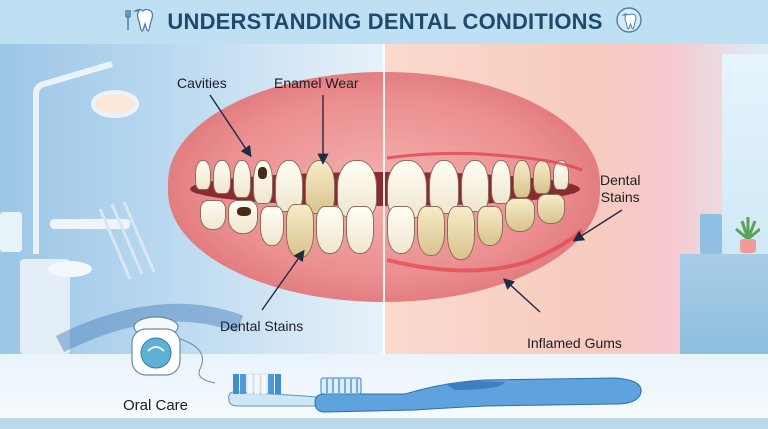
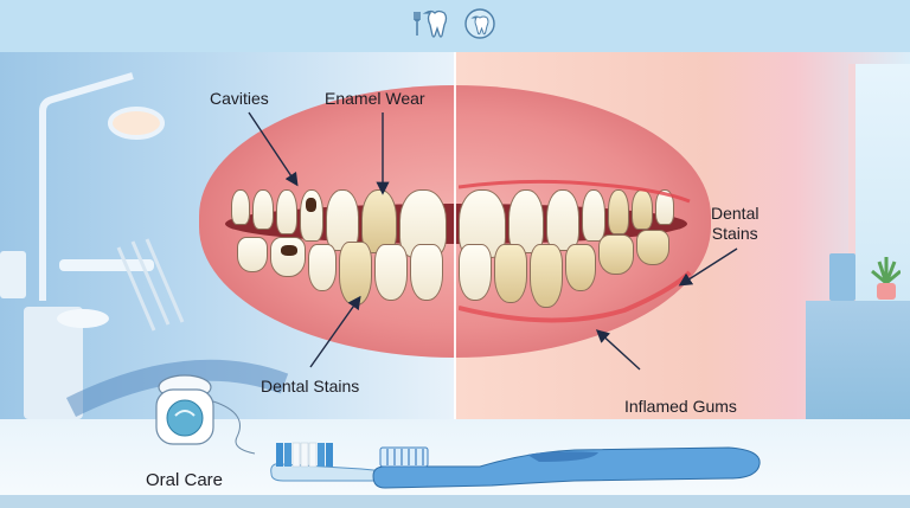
- UNDERSTANDING DENTAL CONDITIONS
  Cavities
  Enamel Wear
  Dental Stains
  Dental
  Stains
  Inflamed Gums
  Oral Care
